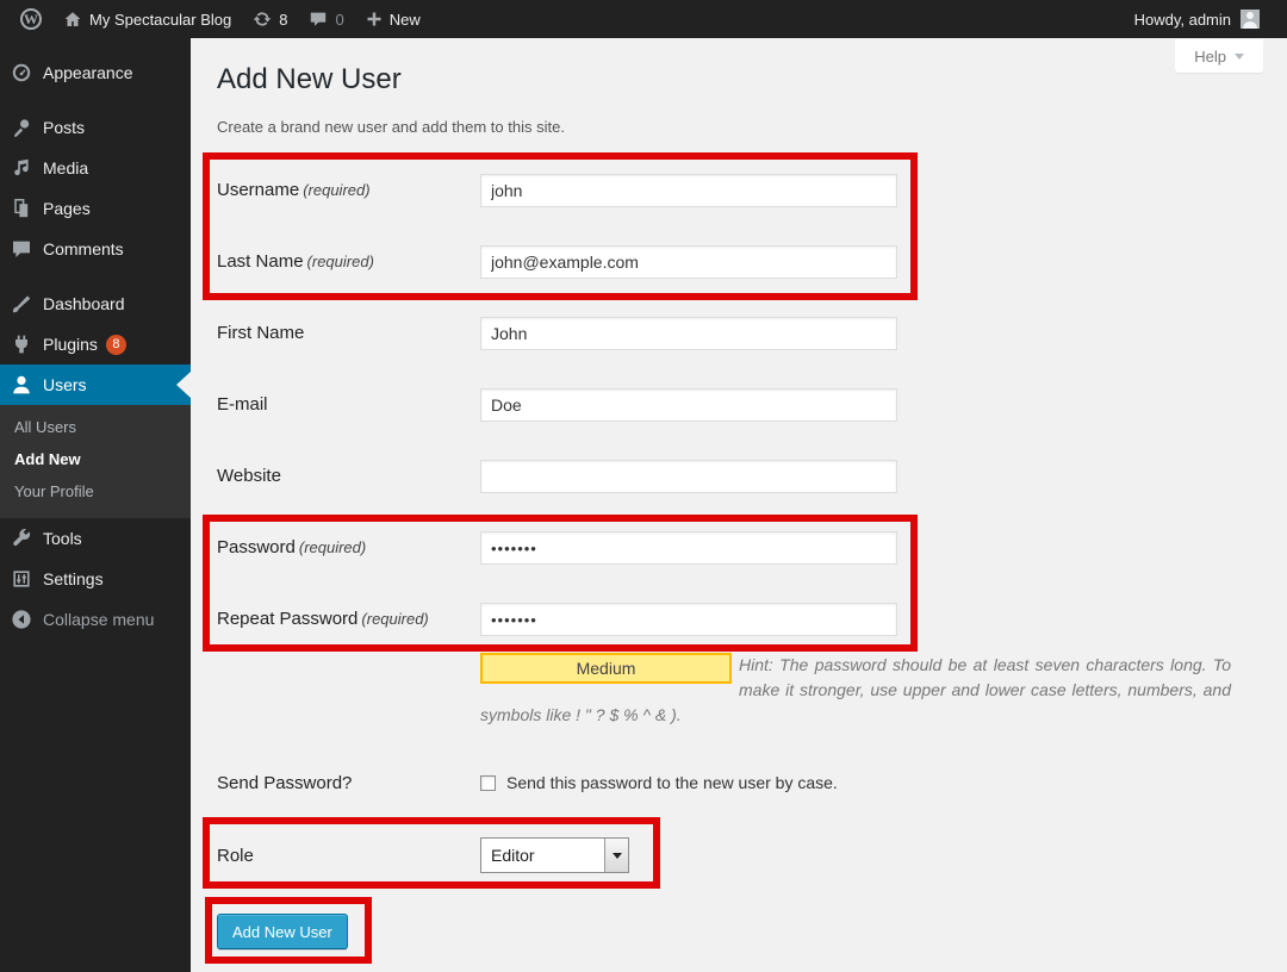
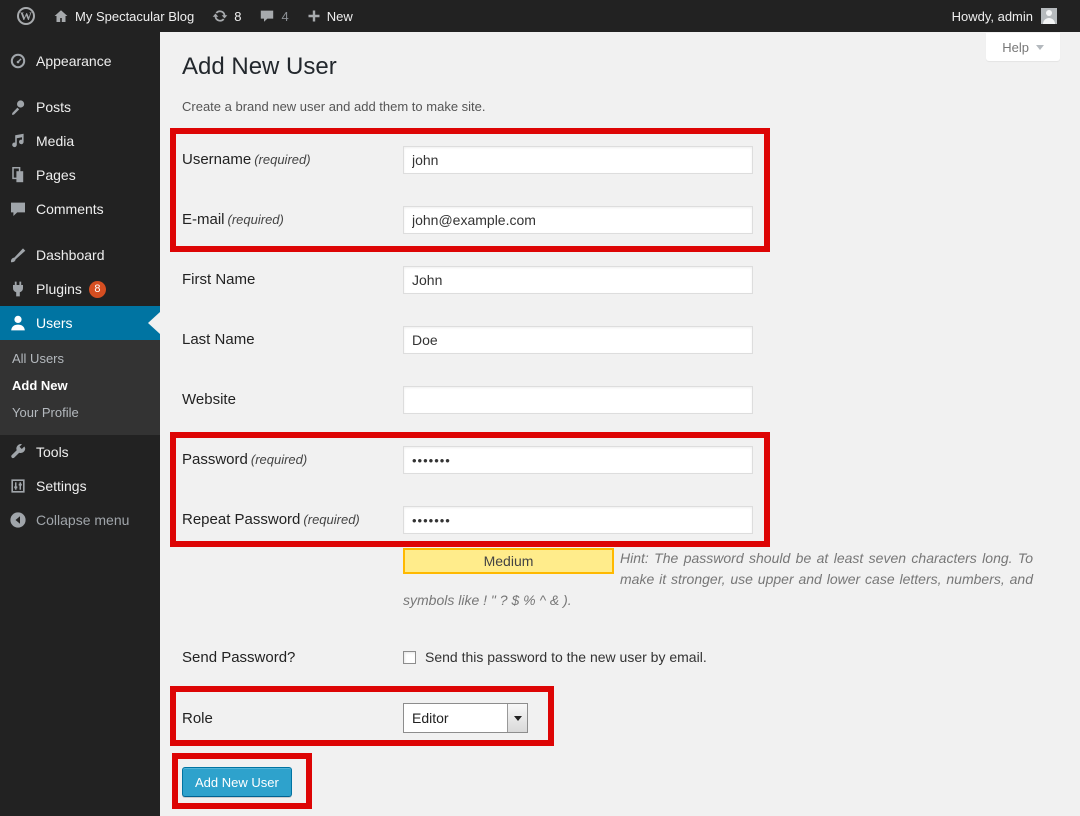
  W
  My Spectacular Blog
  8
- 0
+ 4
  New
  Howdy, admin
  Appearance
  Posts
  Media
  Pages
  Comments
  Dashboard
  Plugins
  8
  Users
  All Users
  Add New
  Your Profile
  Tools
  Settings
  Collapse menu
  Help
  Add New User
- Create a brand new user and add them to this site.
+ Create a brand new user and add them to make site.
  Username (required)
  john
- Last Name (required)
+ E-mail (required)
  john@example.com
  First Name
  John
- E-mail
+ Last Name
  Doe
  Website
  Password (required)
  •••••••
  Repeat Password (required)
  •••••••
  Medium
  Hint: The password should be at least seven characters long. To make it stronger, use upper and lower case letters, numbers, and symbols like ! " ? $ % ^ & ).
  Send Password?
- Send this password to the new user by case.
+ Send this password to the new user by email.
  Role
  Editor
  Add New User
